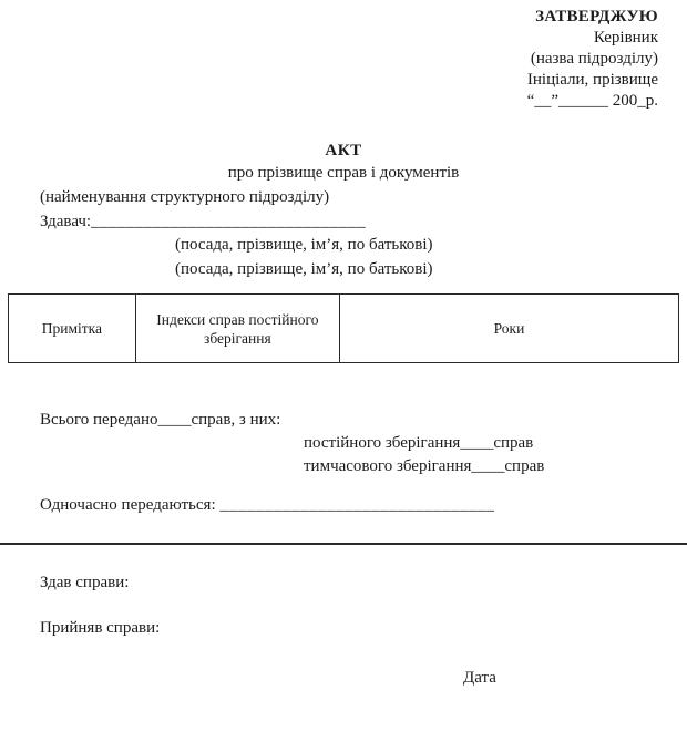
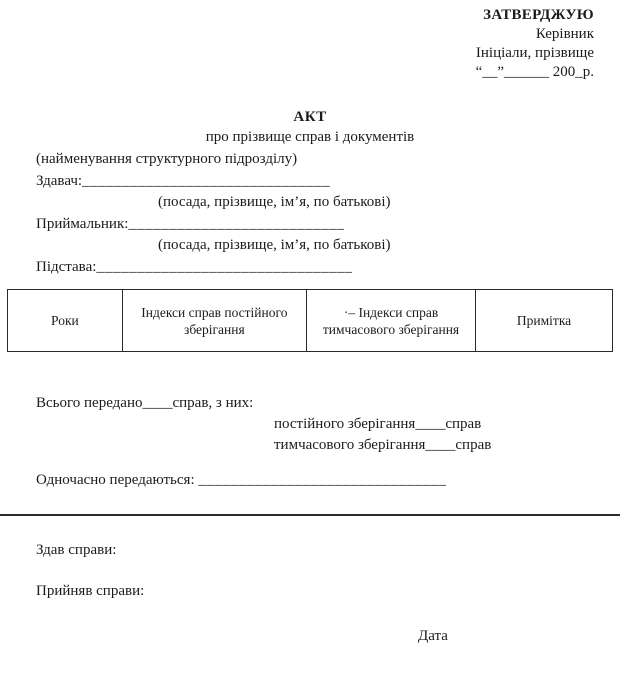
  ЗАТВЕРДЖУЮ
  Керівник
- (назва підрозділу)
  Ініціали, прізвище
  “__”______ 200_р.
  АКТ
  про прізвище справ і документів
  (найменування структурного підрозділу)
  Здавач:_______________________________
  (посада, прізвище, ім’я, по батькові)
+ Приймальник:___________________________
  (посада, прізвище, ім’я, по батькові)
+ Підстава:________________________________
- Примітка
+ Роки
  Індекси справ постійного зберігання
+ ·– Індекси справ тимчасового зберігання
- Роки
+ Примітка
  Всього передано____справ, з них:
  постійного зберігання____справ
  тимчасового зберігання____справ
  Одночасно передаються: _______________________________
  Здав справи:
  Прийняв справи:
  Дата
